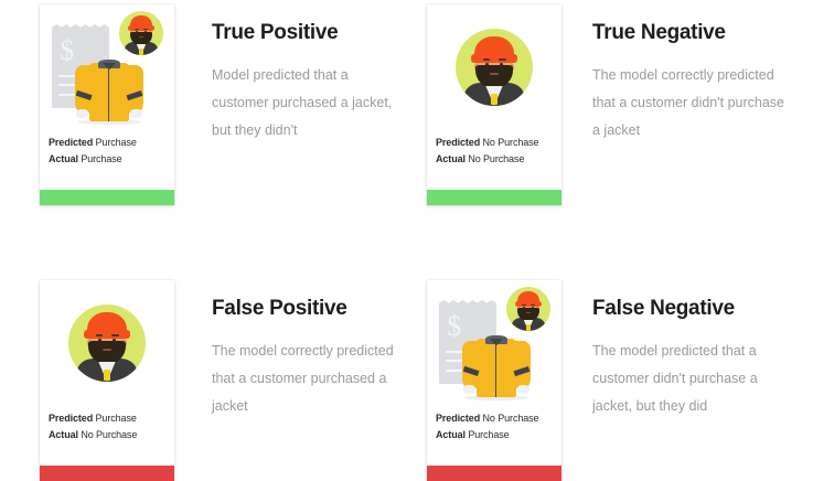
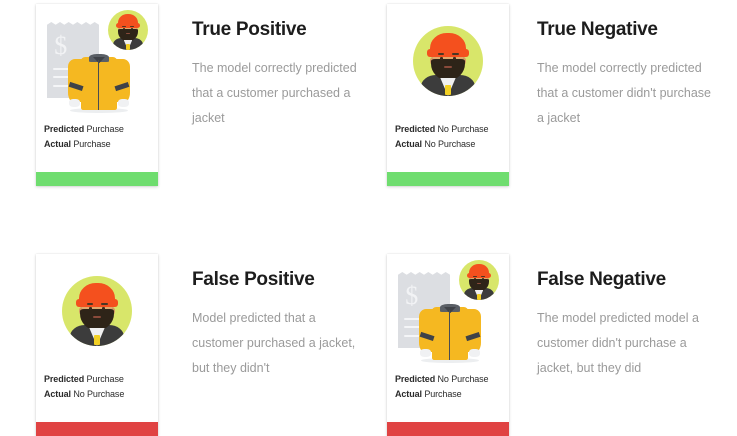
  Predicted Purchase
  Actual Purchase
  True Positive
- Model predicted that a customer purchased a jacket, but they didn't
+ The model correctly predicted that a customer purchased a jacket
  Predicted No Purchase
  Actual No Purchase
  True Negative
  The model correctly predicted that a customer didn't purchase a jacket
  Predicted Purchase
  Actual No Purchase
  False Positive
- The model correctly predicted that a customer purchased a jacket
+ Model predicted that a customer purchased a jacket, but they didn't
  Predicted No Purchase
  Actual Purchase
  False Negative
- The model predicted that a customer didn't purchase a jacket, but they did
+ The model predicted model a customer didn't purchase a jacket, but they did
